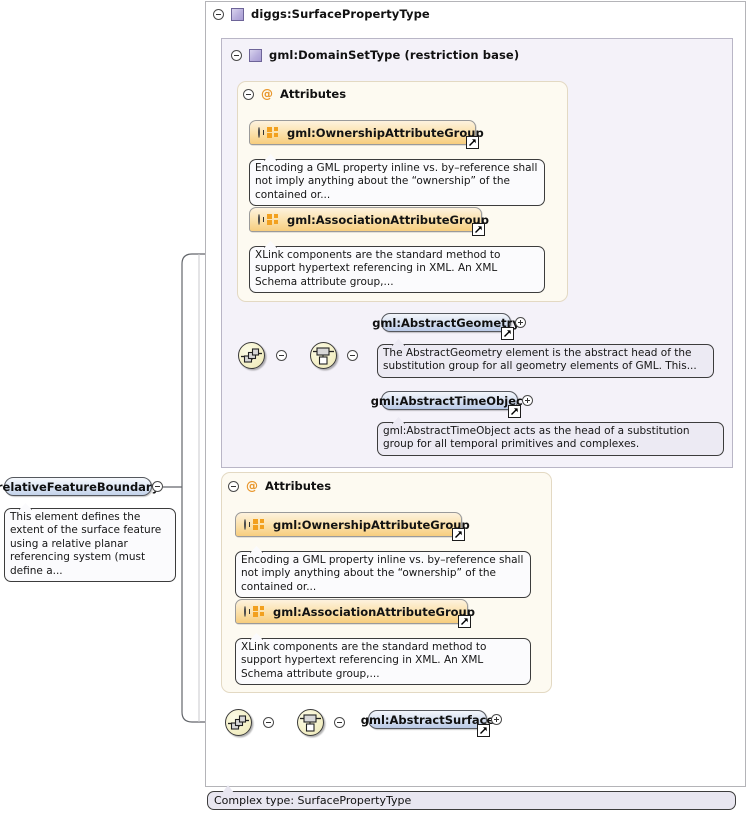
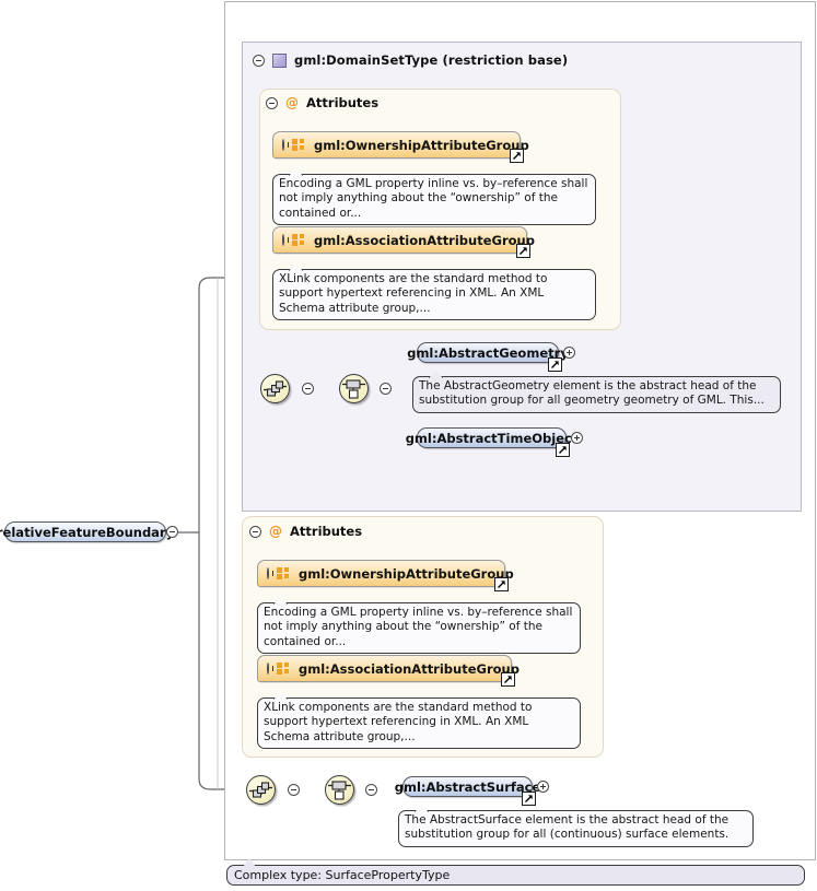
  elativeFeatureBoundar
- This element defines the extent of the surface feature using a relative planar referencing system (must define a...
- diggs:SurfacePropertyType
  gml:DomainSetType (restriction base)
  @
  Attributes
  gml:OwnershipAttributeGroup
  Encoding a GML property inline vs. by–reference shall not imply anything about the “ownership” of the contained or...
  gml:AssociationAttributeGroup
  XLink components are the standard method to support hypertext referencing in XML. An XML Schema attribute group,...
  gml:AbstractGeometr
- The AbstractGeometry element is the abstract head of the substitution group for all geometry elements of GML. This...
+ The AbstractGeometry element is the abstract head of the substitution group for all geometry geometry of GML. This...
  gml:AbstractTimeObjec
- gml:AbstractTimeObject acts as the head of a substitution group for all temporal primitives and complexes.
  @
  Attributes
  gml:OwnershipAttributeGroup
  Encoding a GML property inline vs. by–reference shall not imply anything about the “ownership” of the contained or...
  gml:AssociationAttributeGroup
  XLink components are the standard method to support hypertext referencing in XML. An XML Schema attribute group,...
  gml:AbstractSurfac
+ The AbstractSurface element is the abstract head of the substitution group for all (continuous) surface elements.
  Complex type: SurfacePropertyType
